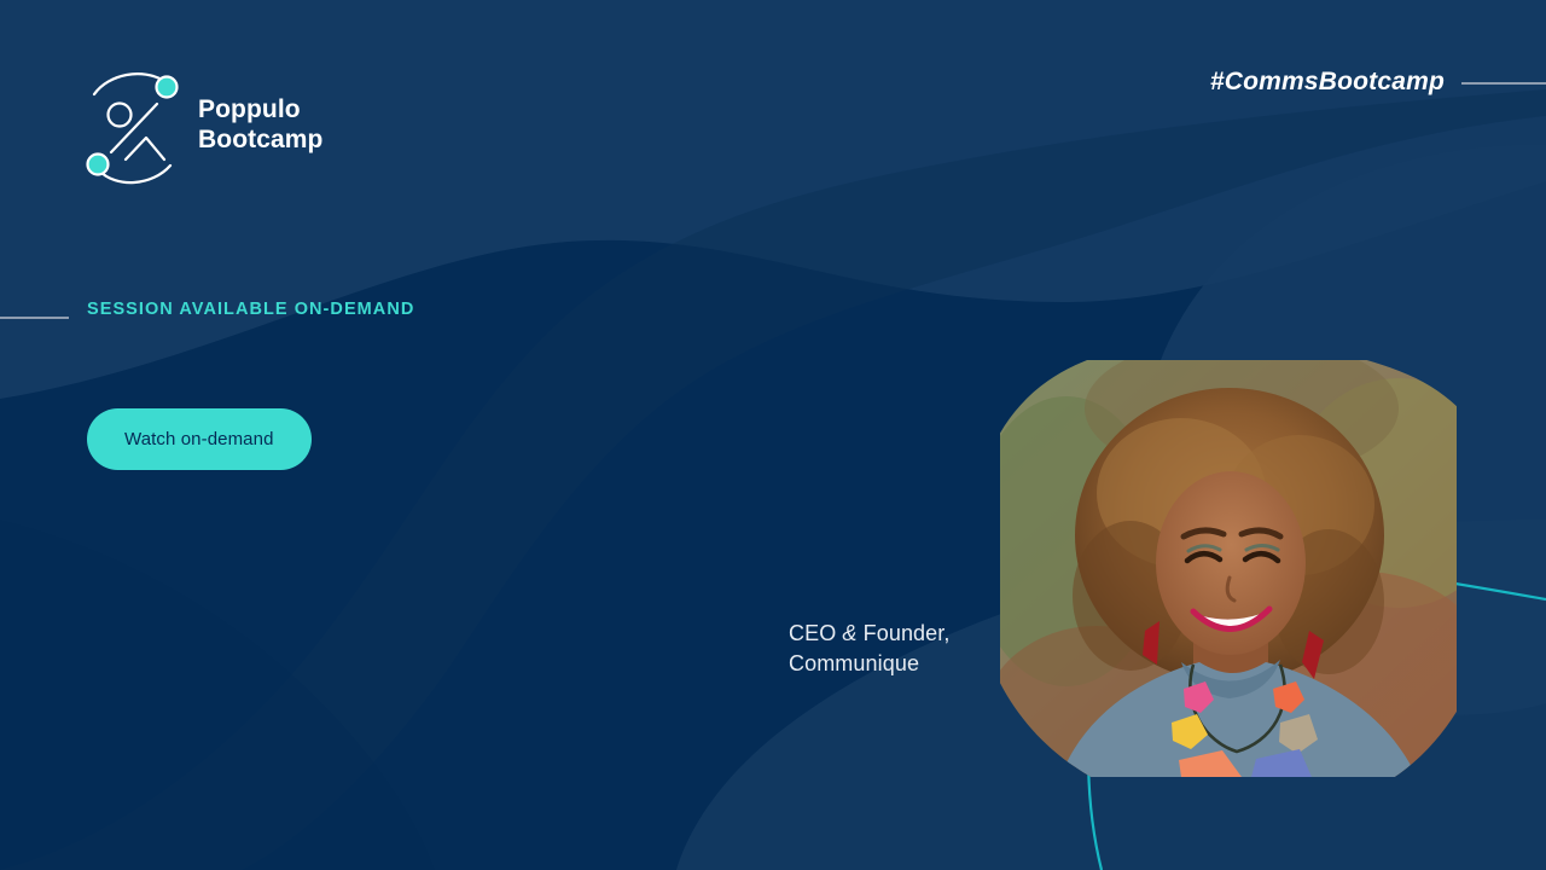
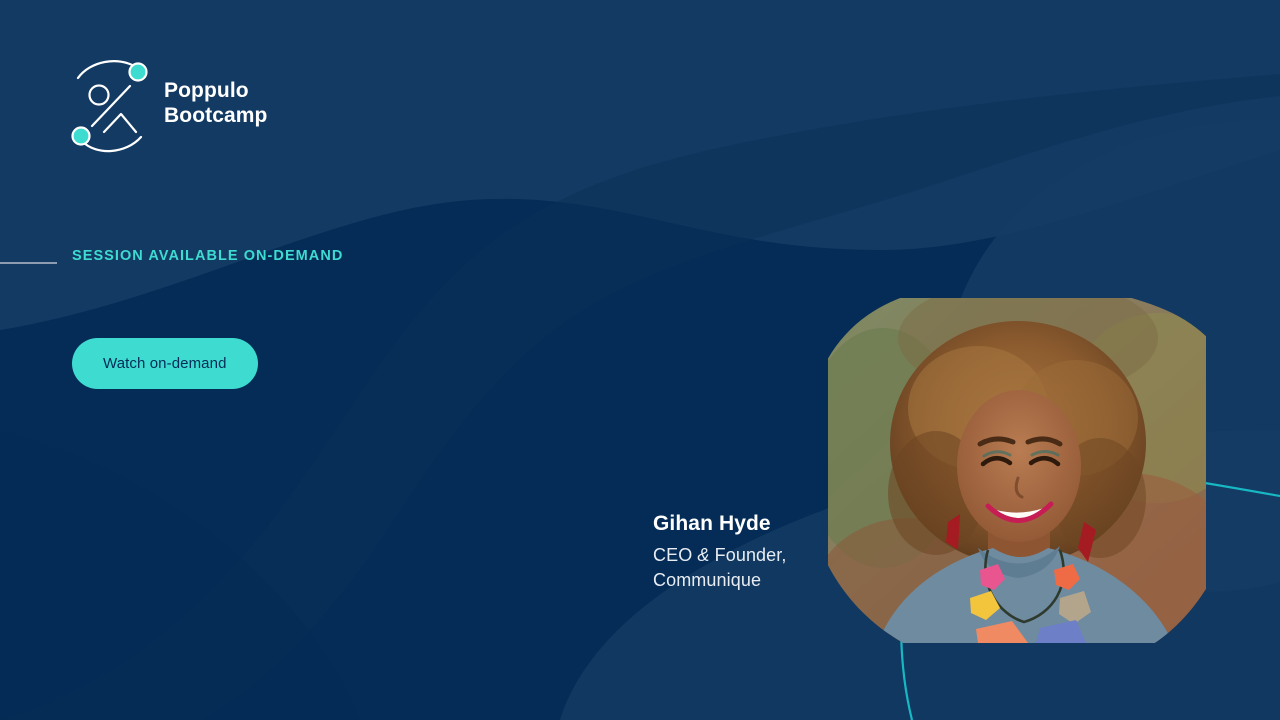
  Poppulo
  Bootcamp
- #CommsBootcamp
  SESSION AVAILABLE ON-DEMAND
  Watch on-demand
+ Gihan Hyde
  CEO & Founder,
  Communique
